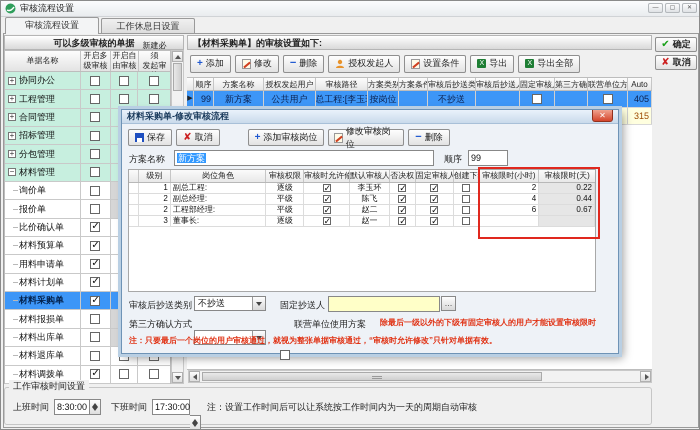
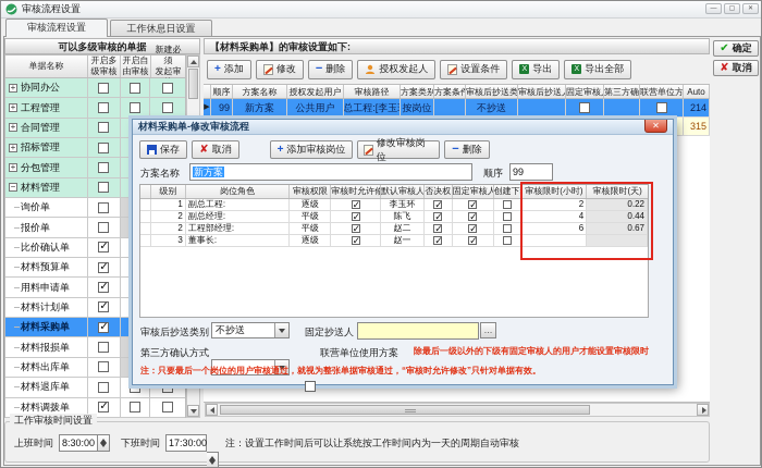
  审核流程设置
  审核流程设置
  工作休息日设置
  可以多级审核的单据
  【材料采购单】的审核设置如下:
  单据名称
  开启多
  级审核
  开启自
  由审核
  新建必须
  发起审
  +
  协同办公
  +
  工程管理
  +
  合同管理
  +
  招标管理
  +
  分包管理
  −
  材料管理
  询价单
  报价单
  比价确认单
  材料预算单
  用料申请单
  材料计划单
  材料采购单
  材料报损单
  材料出库单
  材料退库单
  材料调拨单
  +
  添加
  修改
  −
  删除
  授权发起人
  设置条件
  导出
  导出全部
  顺序
  方案名称
  授权发起用户
  审核路径
  方案类别
  方案条件
  审核后抄送类
  审核后抄送
  固定审核
  第三方确
  联营单位方
  Auto
  99
  新方案
  公共用户
  总工程:[李玉
  按岗位
  不抄送
- 405
+ 214
  315
  ✔
  确定
  ✘
  取消
  工作审核时间设置
  上班时间
  8:30:00
  下班时间
  17:30:00
  注：设置工作时间后可以让系统按工作时间内为一天的周期自动审核
  材料采购单-修改审核流程
  ✕
  保存
  ✘
  取消
  +
  添加审核岗位
  修改审核岗位
  −
  删除
  方案名称
  新方案
  顺序
  99
  级别
  岗位角色
  审核权限
  审核时允许修
  默认审核人
  否决权
  固定审核人
  创建下
  审核限时(小时)
  审核限时(天)
  1
  副总工程:
  逐级
  李玉环
  2
  0.22
  2
  副总经理:
  平级
  陈飞
  4
  0.44
  2
  工程部经理:
  平级
  赵二
  6
  0.67
  3
  董事长:
  逐级
  赵一
  审核后抄送类别
  不抄送
  固定抄送人
  …
  第三方确认方式
  联营单位使用方案
  除最后一级以外的下级有固定审核人的用户才能设置审核限时
  注：只要最后一个岗位的用户审核通过，就视为整张单据审核通过，“审核时允许修改”只针对单据有效。
